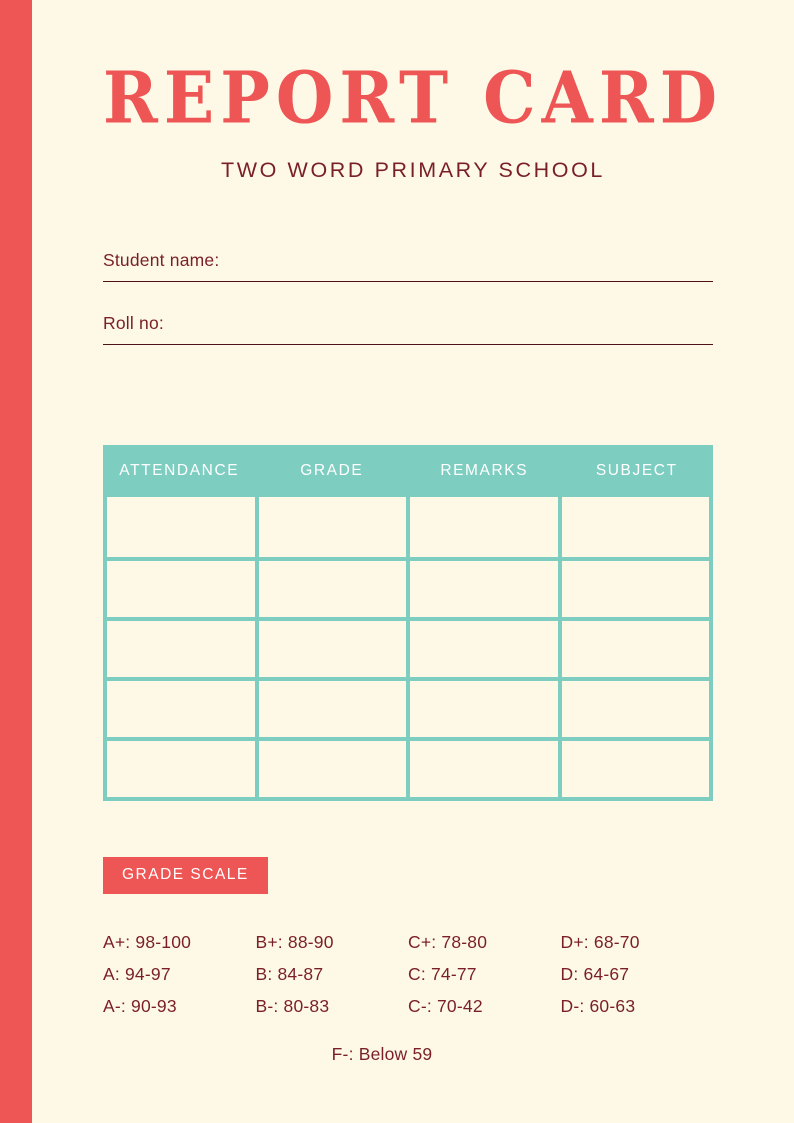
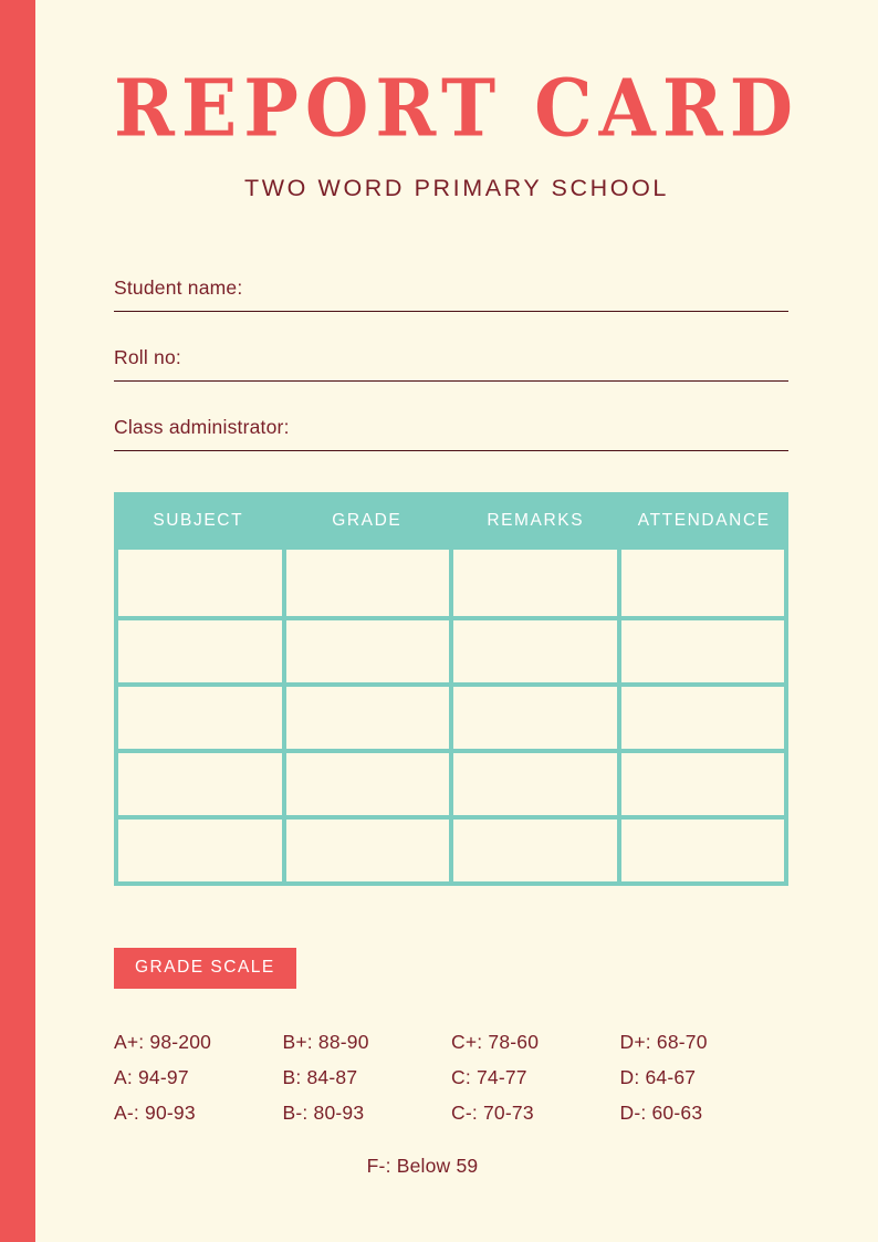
  REPORT CARD
  TWO WORD PRIMARY SCHOOL
  Student name:
  Roll no:
+ Class administrator:
- ATTENDANCE
+ SUBJECT
  GRADE
  REMARKS
- SUBJECT
+ ATTENDANCE
  GRADE SCALE
- A+: 98-100
+ A+: 98-200
  A: 94-97
  A-: 90-93
  B+: 88-90
  B: 84-87
- B-: 80-83
+ B-: 80-93
- C+: 78-80
+ C+: 78-60
  C: 74-77
- C-: 70-42
+ C-: 70-73
  D+: 68-70
  D: 64-67
  D-: 60-63
  F-: Below 59
